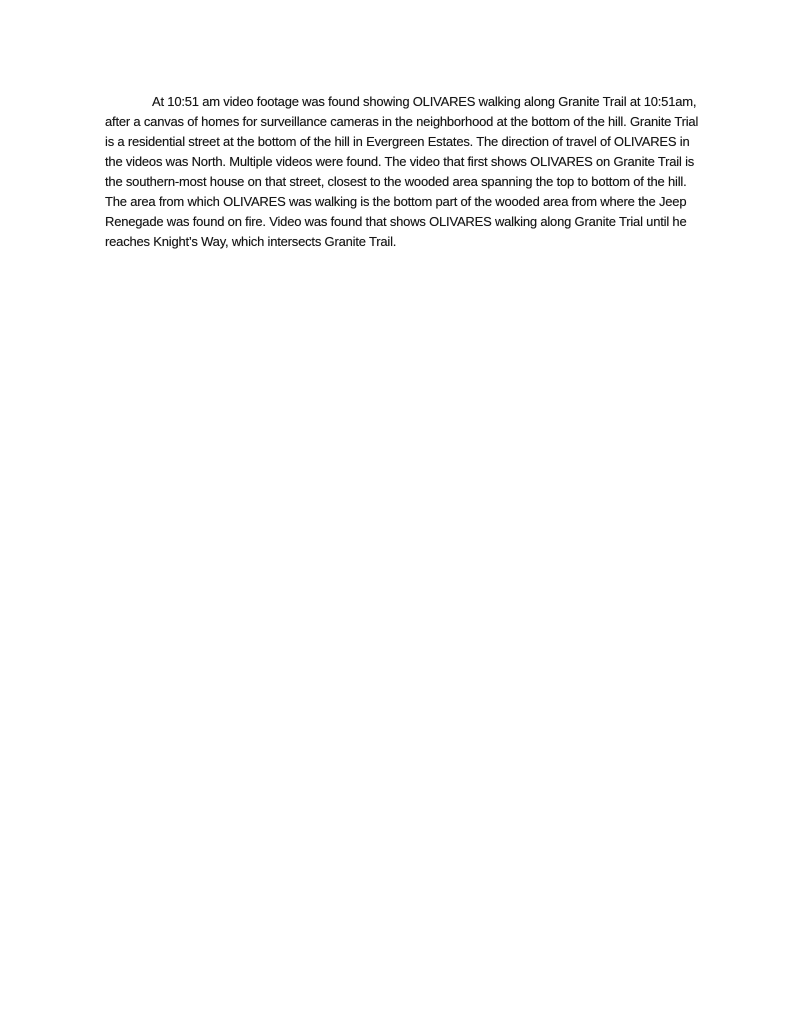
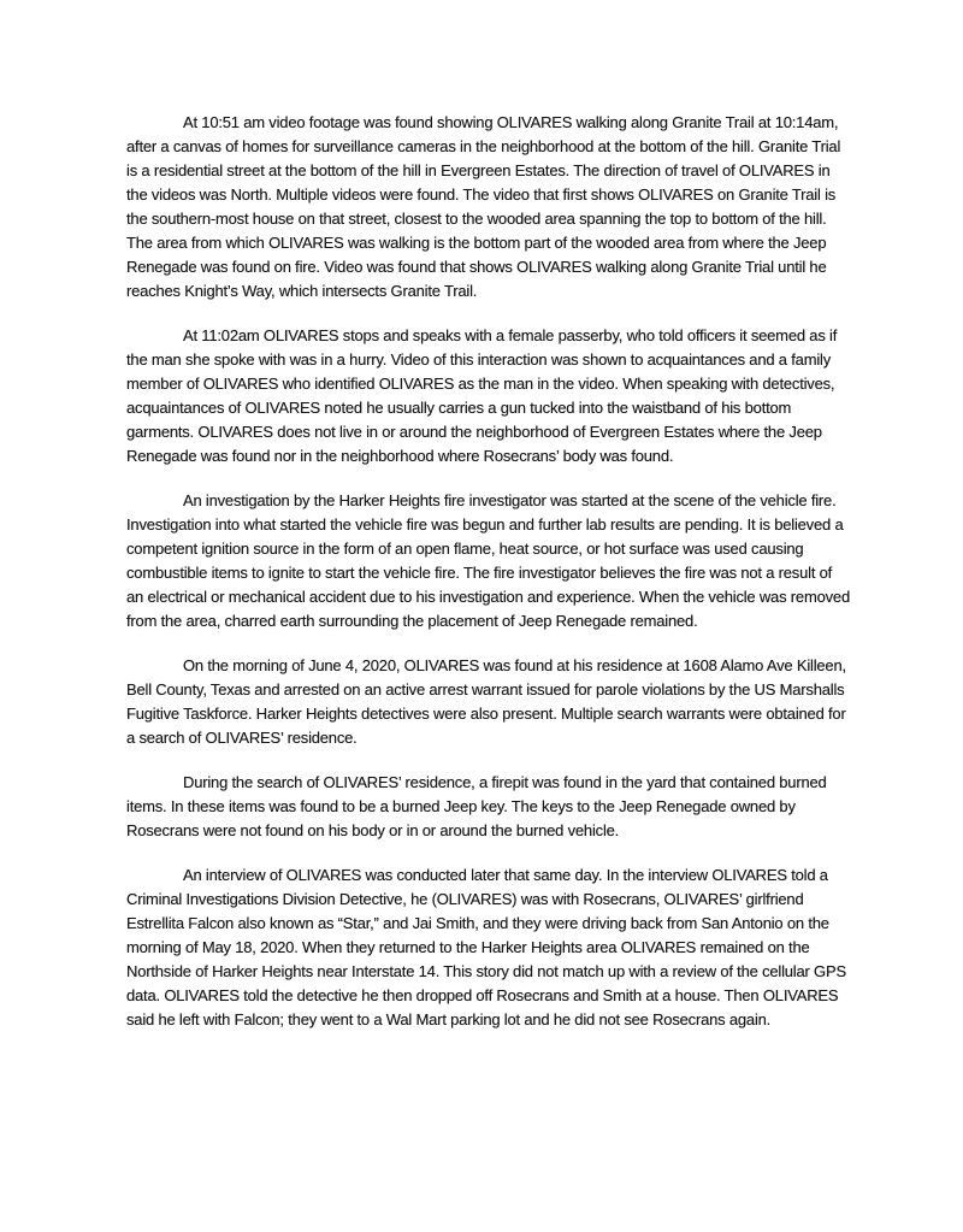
- At 10:51 am video footage was found showing OLIVARES walking along Granite Trail at 10:51am, after a canvas of homes for surveillance cameras in the neighborhood at the bottom of the hill. Granite Trial is a residential street at the bottom of the hill in Evergreen Estates. The direction of travel of OLIVARES in the videos was North. Multiple videos were found. The video that first shows OLIVARES on Granite Trail is the southern-most house on that street, closest to the wooded area spanning the top to bottom of the hill. The area from which OLIVARES was walking is the bottom part of the wooded area from where the Jeep Renegade was found on fire. Video was found that shows OLIVARES walking along Granite Trial until he reaches Knight’s Way, which intersects Granite Trail.
+ At 10:51 am video footage was found showing OLIVARES walking along Granite Trail at 10:14am, after a canvas of homes for surveillance cameras in the neighborhood at the bottom of the hill. Granite Trial is a residential street at the bottom of the hill in Evergreen Estates. The direction of travel of OLIVARES in the videos was North. Multiple videos were found. The video that first shows OLIVARES on Granite Trail is the southern-most house on that street, closest to the wooded area spanning the top to bottom of the hill. The area from which OLIVARES was walking is the bottom part of the wooded area from where the Jeep Renegade was found on fire. Video was found that shows OLIVARES walking along Granite Trial until he reaches Knight’s Way, which intersects Granite Trail.
+ At 11:02am OLIVARES stops and speaks with a female passerby, who told officers it seemed as if the man she spoke with was in a hurry. Video of this interaction was shown to acquaintances and a family member of OLIVARES who identified OLIVARES as the man in the video. When speaking with detectives, acquaintances of OLIVARES noted he usually carries a gun tucked into the waistband of his bottom garments. OLIVARES does not live in or around the neighborhood of Evergreen Estates where the Jeep Renegade was found nor in the neighborhood where Rosecrans’ body was found.
+ An investigation by the Harker Heights fire investigator was started at the scene of the vehicle fire. Investigation into what started the vehicle fire was begun and further lab results are pending. It is believed a competent ignition source in the form of an open flame, heat source, or hot surface was used causing combustible items to ignite to start the vehicle fire. The fire investigator believes the fire was not a result of an electrical or mechanical accident due to his investigation and experience. When the vehicle was removed from the area, charred earth surrounding the placement of Jeep Renegade remained.
+ On the morning of June 4, 2020, OLIVARES was found at his residence at 1608 Alamo Ave Killeen, Bell County, Texas and arrested on an active arrest warrant issued for parole violations by the US Marshalls Fugitive Taskforce. Harker Heights detectives were also present. Multiple search warrants were obtained for a search of OLIVARES’ residence.
+ During the search of OLIVARES’ residence, a firepit was found in the yard that contained burned items. In these items was found to be a burned Jeep key. The keys to the Jeep Renegade owned by Rosecrans were not found on his body or in or around the burned vehicle.
+ An interview of OLIVARES was conducted later that same day. In the interview OLIVARES told a Criminal Investigations Division Detective, he (OLIVARES) was with Rosecrans, OLIVARES’ girlfriend Estrellita Falcon also known as “Star,” and Jai Smith, and they were driving back from San Antonio on the morning of May 18, 2020. When they returned to the Harker Heights area OLIVARES remained on the Northside of Harker Heights near Interstate 14. This story did not match up with a review of the cellular GPS data. OLIVARES told the detective he then dropped off Rosecrans and Smith at a house. Then OLIVARES said he left with Falcon; they went to a Wal Mart parking lot and he did not see Rosecrans again.
